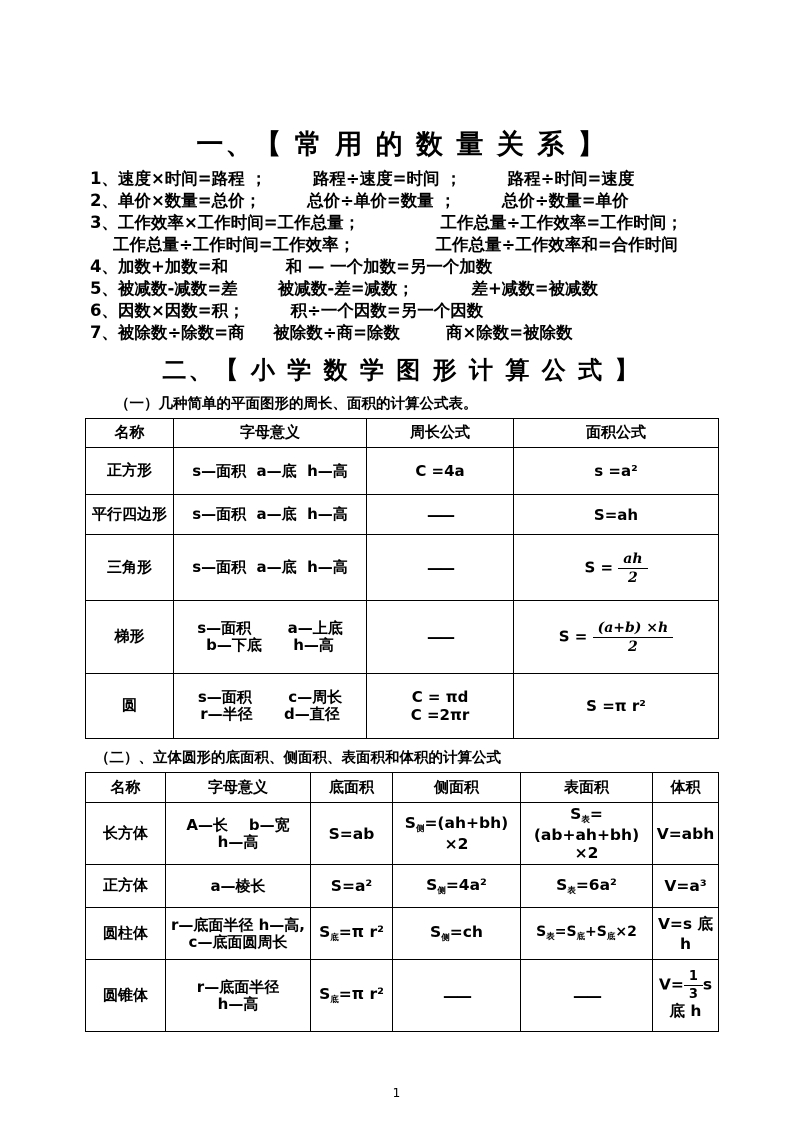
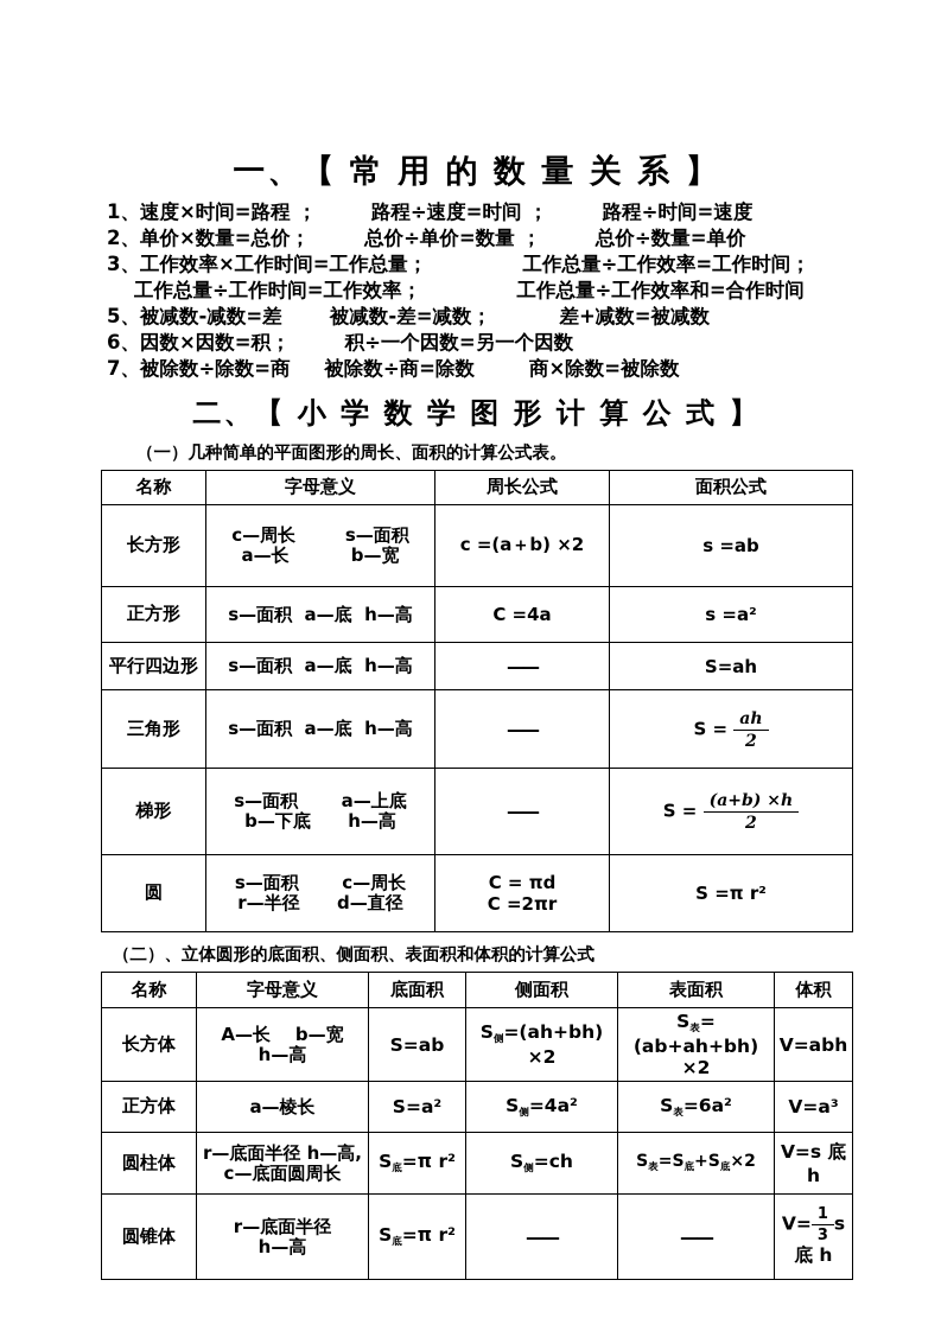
  一、【 常 用 的 数 量 关 系 】
  1、速度×时间=路程 ； 路程÷速度=时间 ； 路程÷时间=速度
  2、单价×数量=总价； 总价÷单价=数量 ； 总价÷数量=单价
  3、工作效率×工作时间=工作总量； 工作总量÷工作效率=工作时间；
  工作总量÷工作时间=工作效率； 工作总量÷工作效率和=合作时间
- 4、加数+加数=和 和 — 一个加数=另一个加数
  5、被减数-减数=差 被减数-差=减数； 差+减数=被减数
  6、因数×因数=积； 积÷一个因数=另一个因数
  7、被除数÷除数=商 被除数÷商=除数 商×除数=被除数
  二、【 小 学 数 学 图 形 计 算 公 式 】
  （一）几种简单的平面图形的周长、面积的计算公式表。
  名称	字母意义	周长公式	面积公式
+ 长方形	c—周长 s—面积 a—长 b—宽	c =(a＋b) ×2	s =ab
  正方形	s—面积 a—底 h—高	C =4a	s =a²
  平行四边形	s—面积 a—底 h—高	——	S=ah
  三角形	s—面积 a—底 h—高	——	S = ah2
  梯形	s—面积 a—上底 b—下底 h—高	——	S = (a+b) ×h2
  圆	s—面积 c—周长 r—半径 d—直径	C = πd C =2πr	S =π r²
  （二）、立体圆形的底面积、侧面积、表面积和体积的计算公式
  名称	字母意义	底面积	侧面积	表面积	体积
  长方体	A—长 b—宽 h—高	S=ab	S侧=(ah+bh) ×2	S表=(ab+ah+bh) ×2	V=abh
  正方体	a—棱长	S=a²	S侧=4a²	S表=6a²	V=a³
  圆柱体	r—底面半径 h—高, c—底面圆周长	S底=π r²	S侧=ch	S表=S底+S底×2	V=s 底 h
  圆锥体	r—底面半径 h—高	S底=π r²	——	——	V= 13s 底 h
- 1
